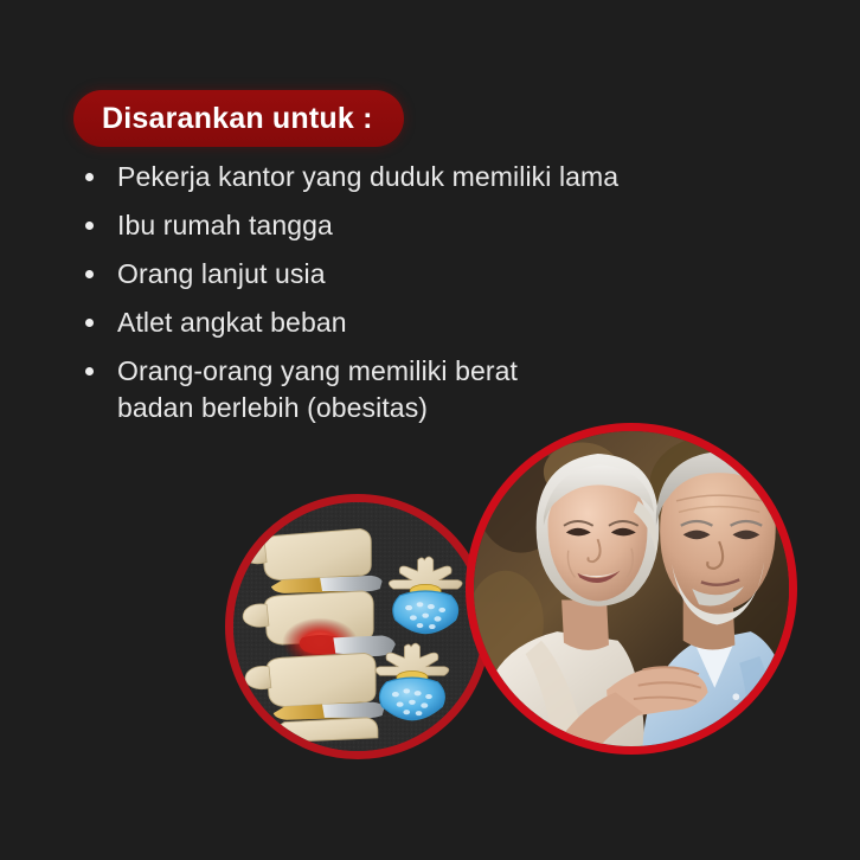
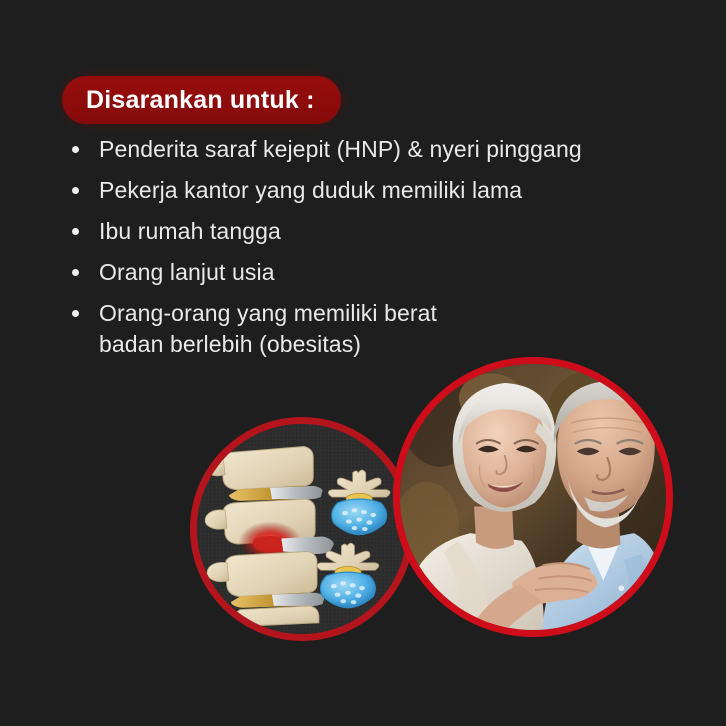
  Disarankan untuk :
+ Penderita saraf kejepit (HNP) & nyeri pinggang
  Pekerja kantor yang duduk memiliki lama
  Ibu rumah tangga
  Orang lanjut usia
- Atlet angkat beban
  Orang-orang yang memiliki berat
  badan berlebih (obesitas)
